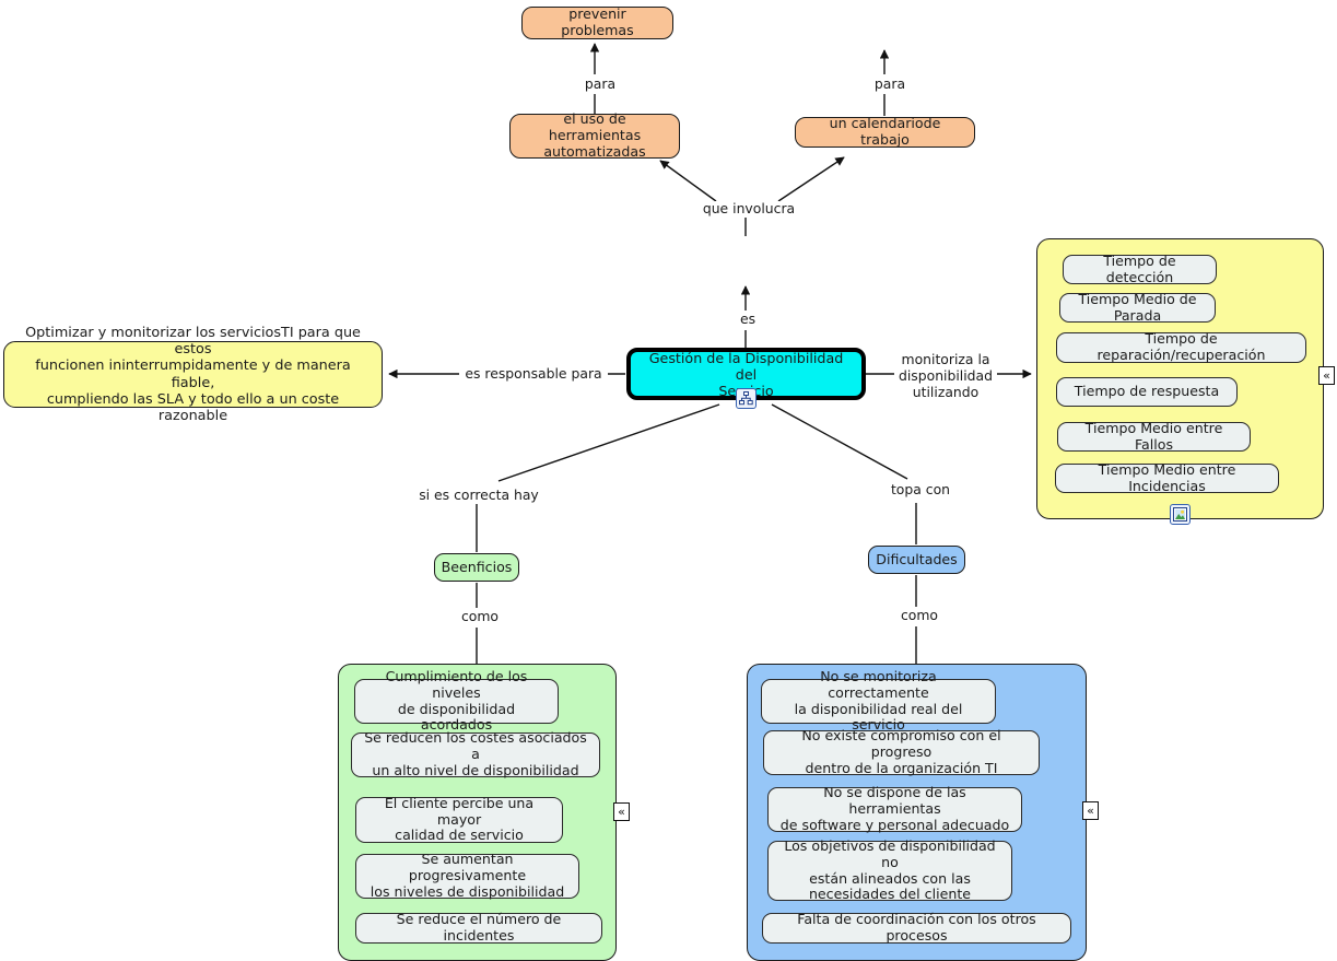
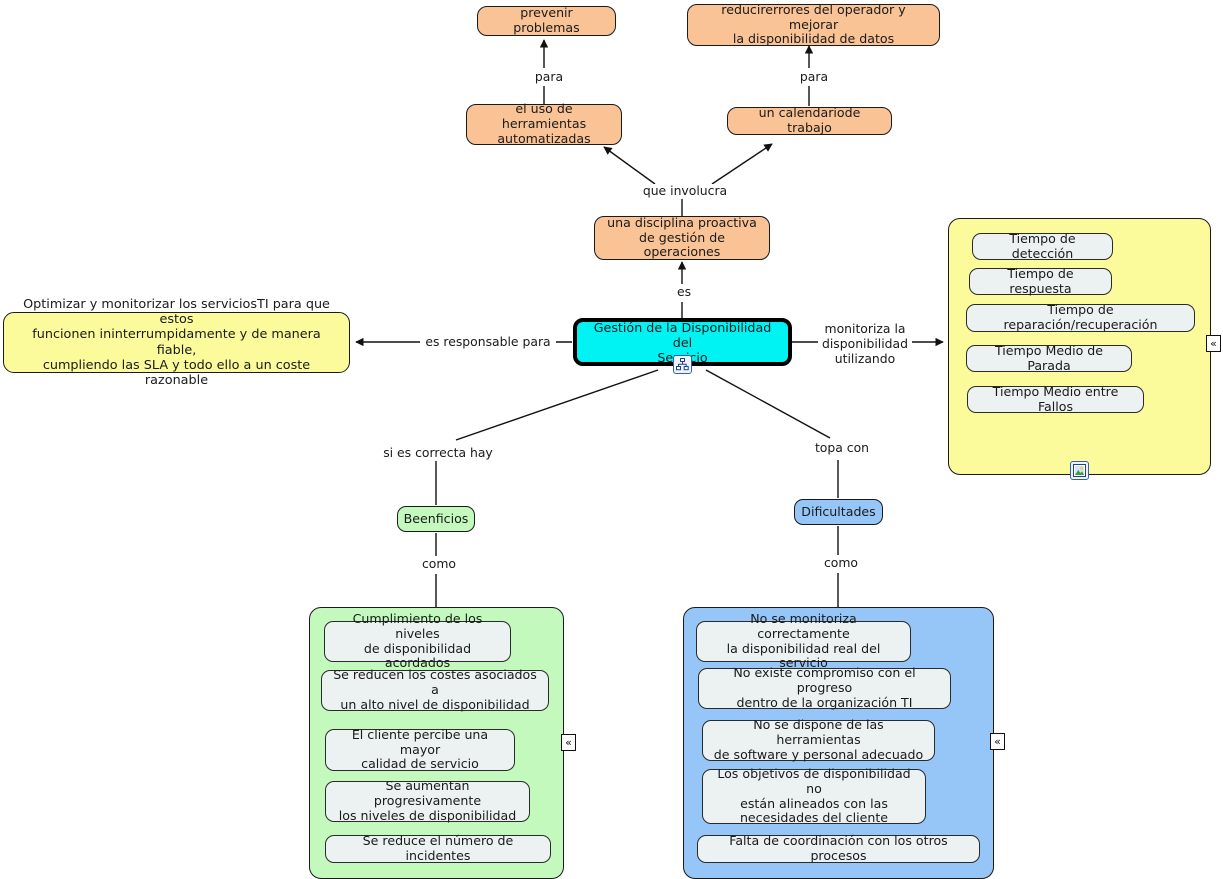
  prevenir problemas
+ reducirerrores del operador y mejorar
+ la disponibilidad de datos
  para
  para
  el uso de herramientas
  automatizadas
  un calendariode trabajo
  que involucra
+ una disciplina proactiva
+ de gestión de operaciones
  es
  Gestión de la Disponibilidad del
  Optimizar y monitorizar los serviciosTI para que estos
  funcionen ininterrumpidamente y de manera fiable,
  cumpliendo las SLA y todo ello a un coste razonable
  es responsable para
  monitoriza la
  disponibilidad
  utilizando
  Tiempo de detección
- Tiempo Medio de Parada
+ Tiempo de respuesta
  Tiempo de reparación/recuperación
- Tiempo de respuesta
+ Tiempo Medio de Parada
  Tiempo Medio entre Fallos
- Tiempo Medio entre Incidencias
  «
  si es correcta hay
  Beenficios
  como
  Cumplimiento de los niveles
  de disponibilidad acordados
  Se reducen los costes asociados a
  un alto nivel de disponibilidad
  El cliente percibe una mayor
  calidad de servicio
  Se aumentan progresivamente
  los niveles de disponibilidad
  Se reduce el número de incidentes
  «
  topa con
  Dificultades
  como
  No se monitoriza correctamente
  la disponibilidad real del servicio
  No existe compromiso con el progreso
  dentro de la organización TI
  No se dispone de las herramientas
  de software y personal adecuado
  Los objetivos de disponibilidad no
  están alineados con las
  necesidades del cliente
  Falta de coordinación con los otros procesos
  «
